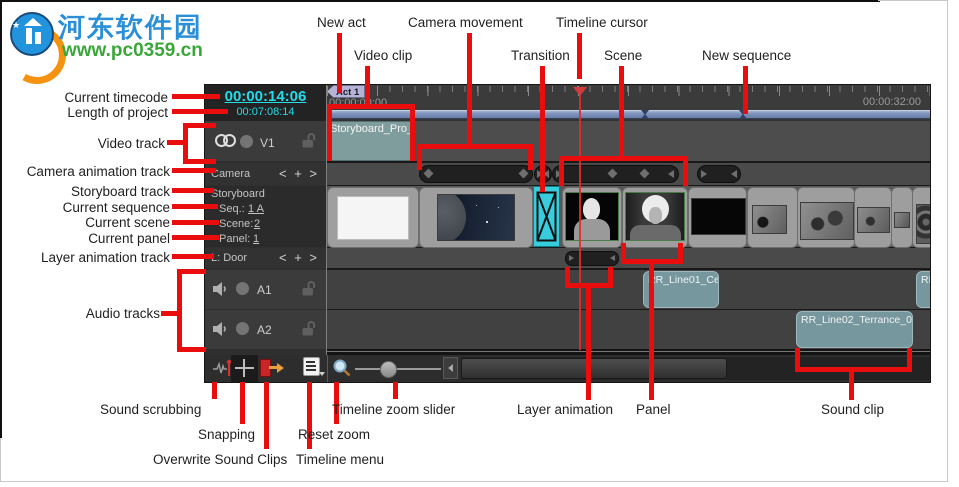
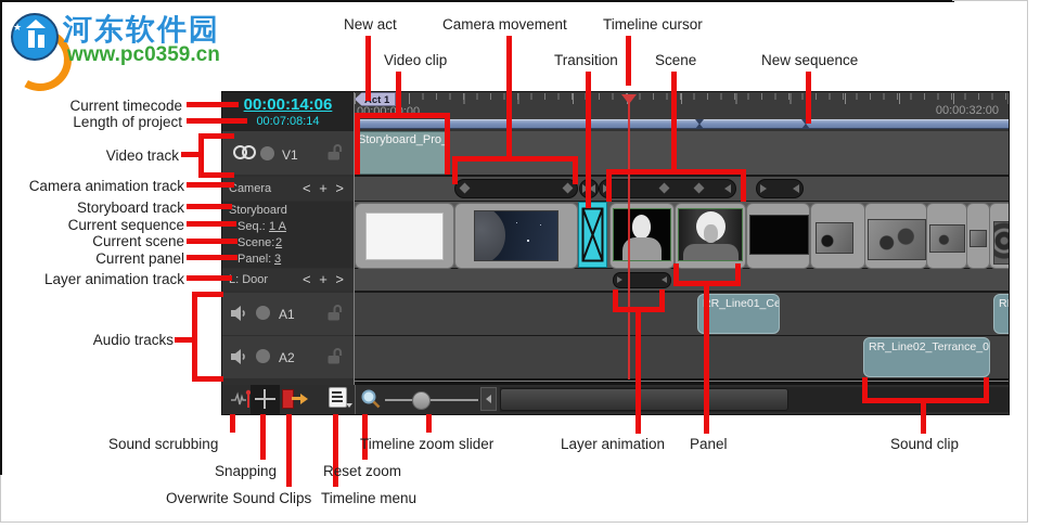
  ★
  河东软件园
  www.pc0359.cn
  00:00:0:00
  00:00:32:00
  ct 1
  Storyboard_Pro
  R_Line01_Ce
  RR_Line02_Terrance_0
  00:00:14:06
  00:07:08:14
  V1
  Camera
  < + >
  Storyboard
  Seq.:
  1 A
  Scene:
  2
  Panel:
- 1
+ 3
  L: Door
  < + >
  A1
  A2
  New act
  Camera movement
  Timeline cursor
  Video clip
  Transition
  Scene
  New sequence
  Current timecode
  Length of project
  Video track
  Camera animation track
  Storyboard track
  Current sequence
  Current scene
  Current panel
  Layer animation track
  Audio tracks
  Sound scrubbing
  Snapping
  Overwrite Sound Clips
  Timeline menu
  Reset zoom
  Timeline zoom slider
  Layer animation
  Panel
  Sound clip
